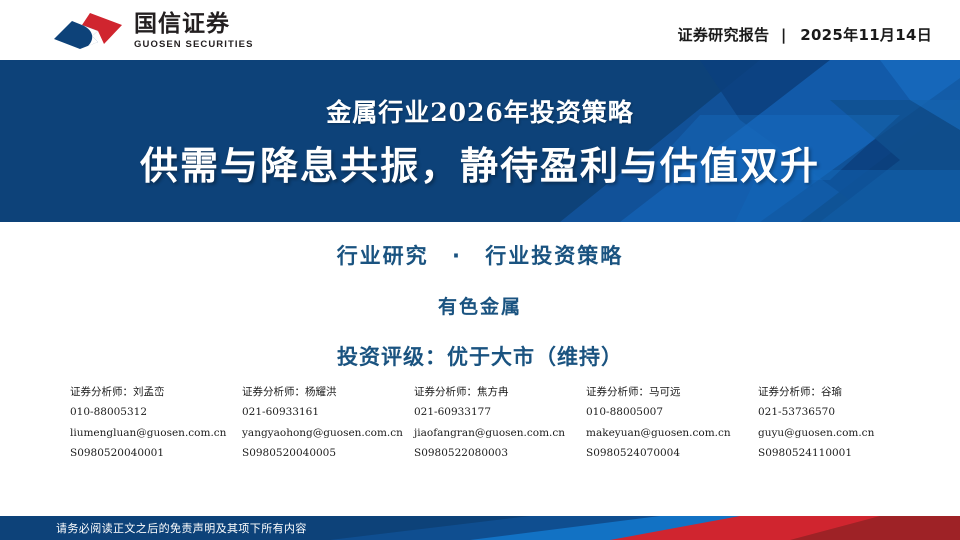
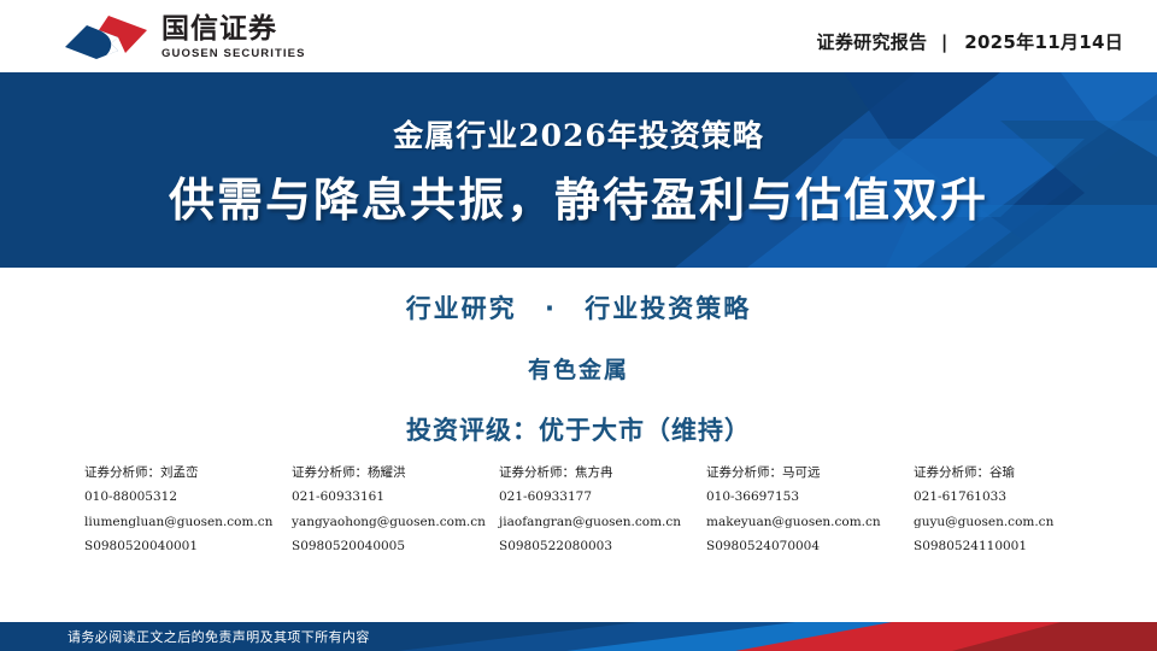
  国信证券
  GUOSEN SECURITIES
  证券研究报告 | 2025年11月14日
  金属行业2026年投资策略
  供需与降息共振，静待盈利与估值双升
  行业研究 · 行业投资策略
  有色金属
  投资评级：优于大市（维持）
  证券分析师：刘孟峦
  010-88005312
  liumengluan@guosen.com.cn
  S0980520040001
  证券分析师：杨耀洪
  021-60933161
  yangyaohong@guosen.com.cn
  S0980520040005
  证券分析师：焦方冉
  021-60933177
  jiaofangran@guosen.com.cn
  S0980522080003
  证券分析师：马可远
- 010-88005007
+ 010-36697153
  makeyuan@guosen.com.cn
  S0980524070004
  证券分析师：谷瑜
- 021-53736570
+ 021-61761033
  guyu@guosen.com.cn
  S0980524110001
  请务必阅读正文之后的免责声明及其项下所有内容
